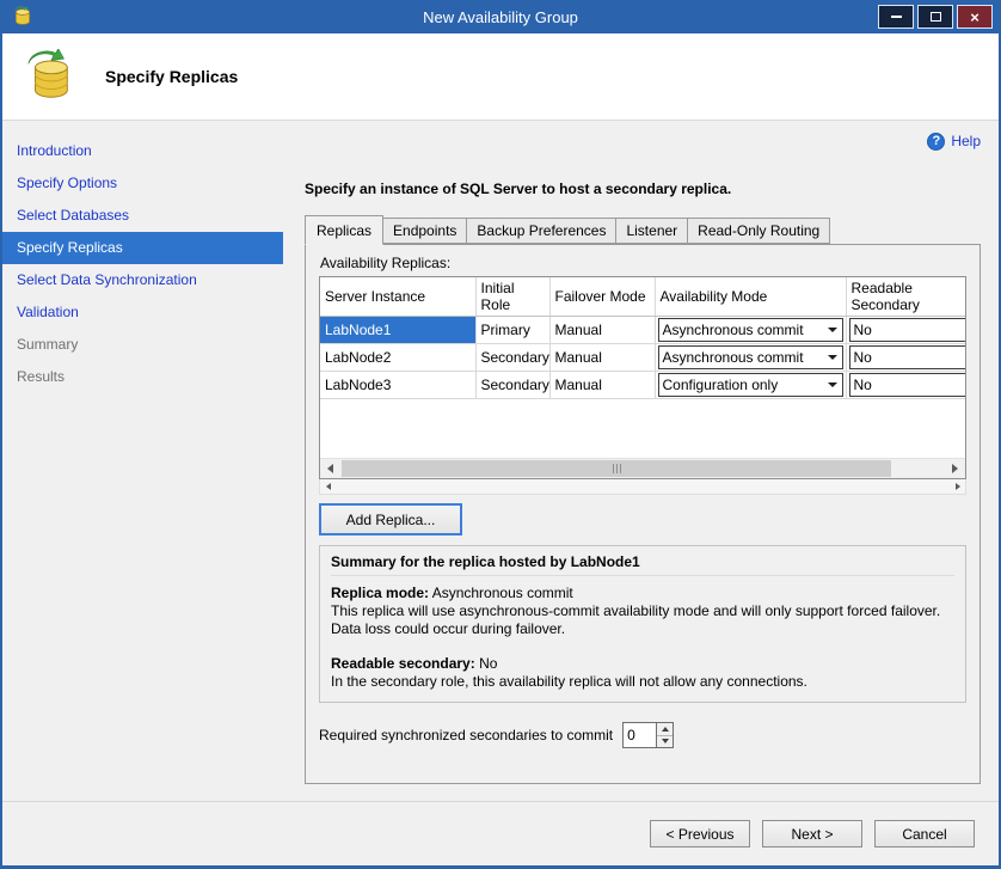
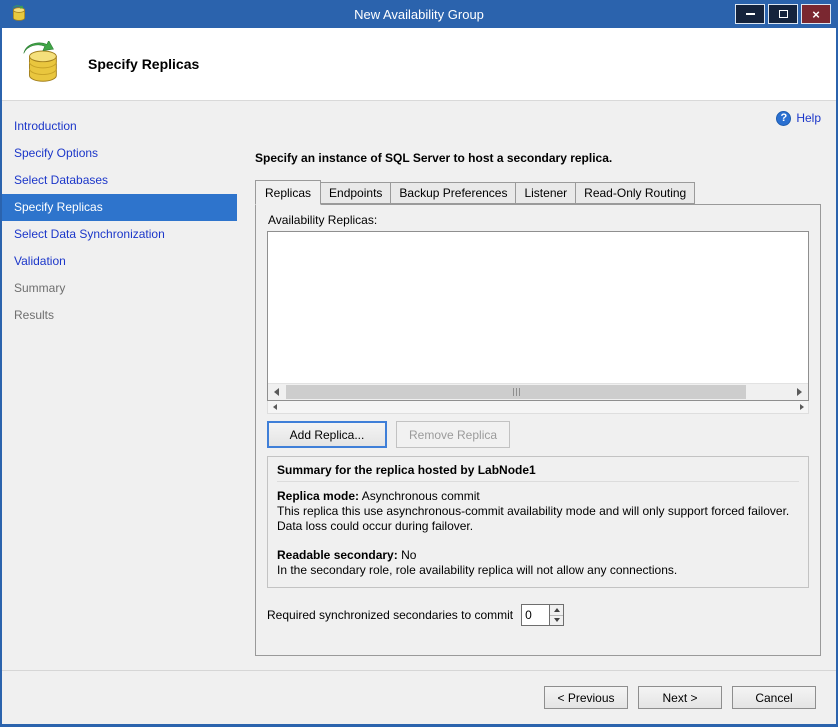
  New Availability Group
  ×
  Specify Replicas
  Introduction
  Specify Options
  Select Databases
  Specify Replicas
  Select Data Synchronization
  Validation
  Summary
  Results
  ?
  Help
  Specify an instance of SQL Server to host a secondary replica.
  Replicas
  Endpoints
  Backup Preferences
  Listener
  Read-Only Routing
  Availability Replicas:
- Server Instance	Initial Role	Failover Mode	Availability Mode	Readable Secondary
- LabNode1	Primary	Manual	Asynchronous commit	No
- LabNode2	Secondary	Manual	Asynchronous commit	No
- LabNode3	Secondary	Manual	Configuration only	No
  Add Replica...
+ Remove Replica
  Summary for the replica hosted by LabNode1
  Replica mode: Asynchronous commit
- This replica will use asynchronous-commit availability mode and will only support forced failover. Data loss could occur during failover.
+ This replica this use asynchronous-commit availability mode and will only support forced failover. Data loss could occur during failover.
  Readable secondary: No
- In the secondary role, this availability replica will not allow any connections.
+ In the secondary role, role availability replica will not allow any connections.
  Required synchronized secondaries to commit
  0
  < Previous
  Next >
  Cancel
